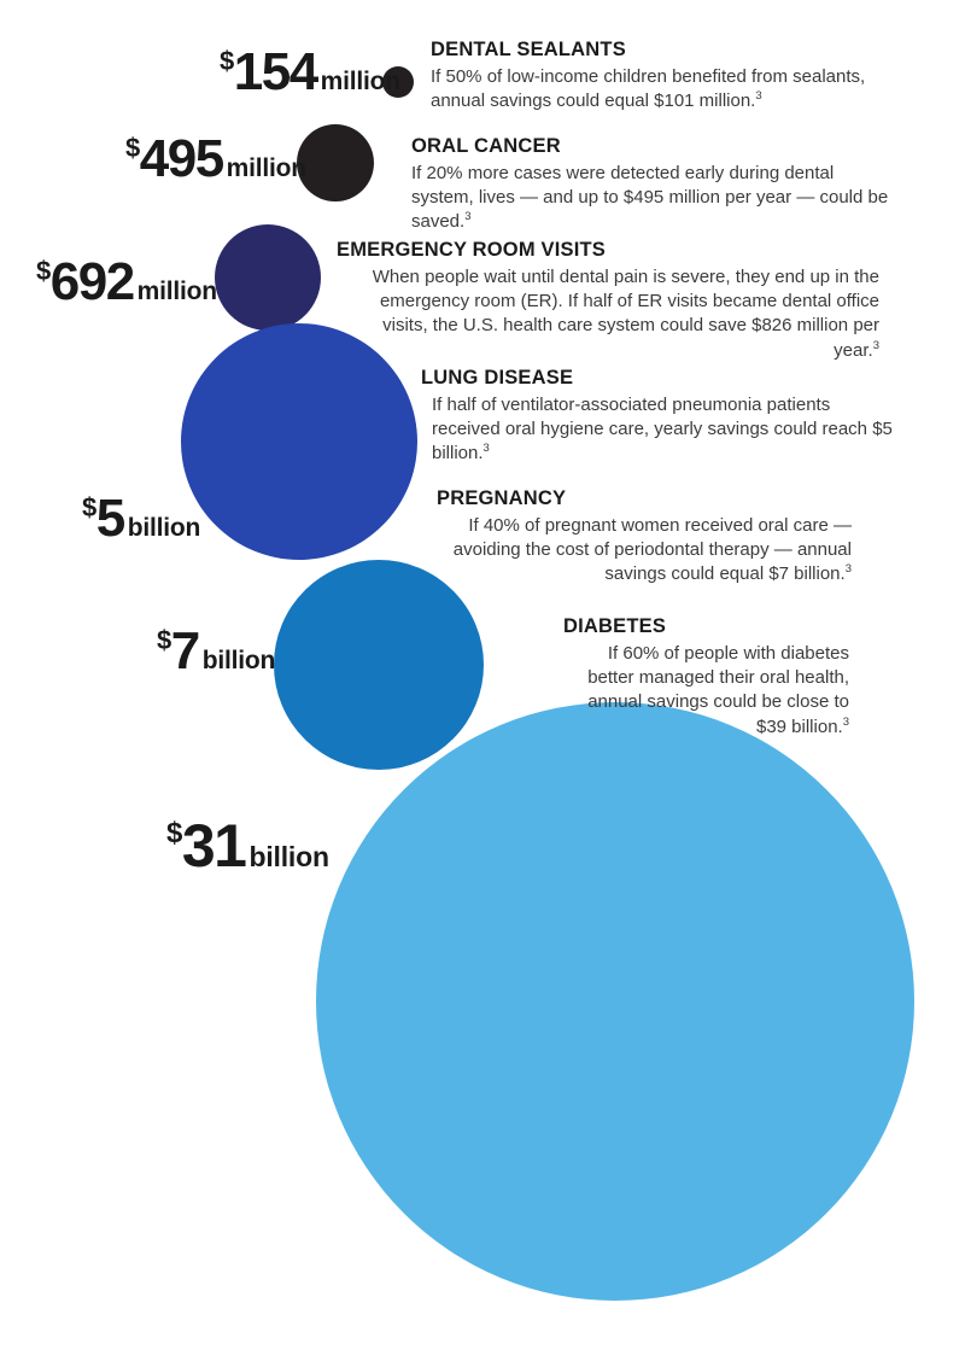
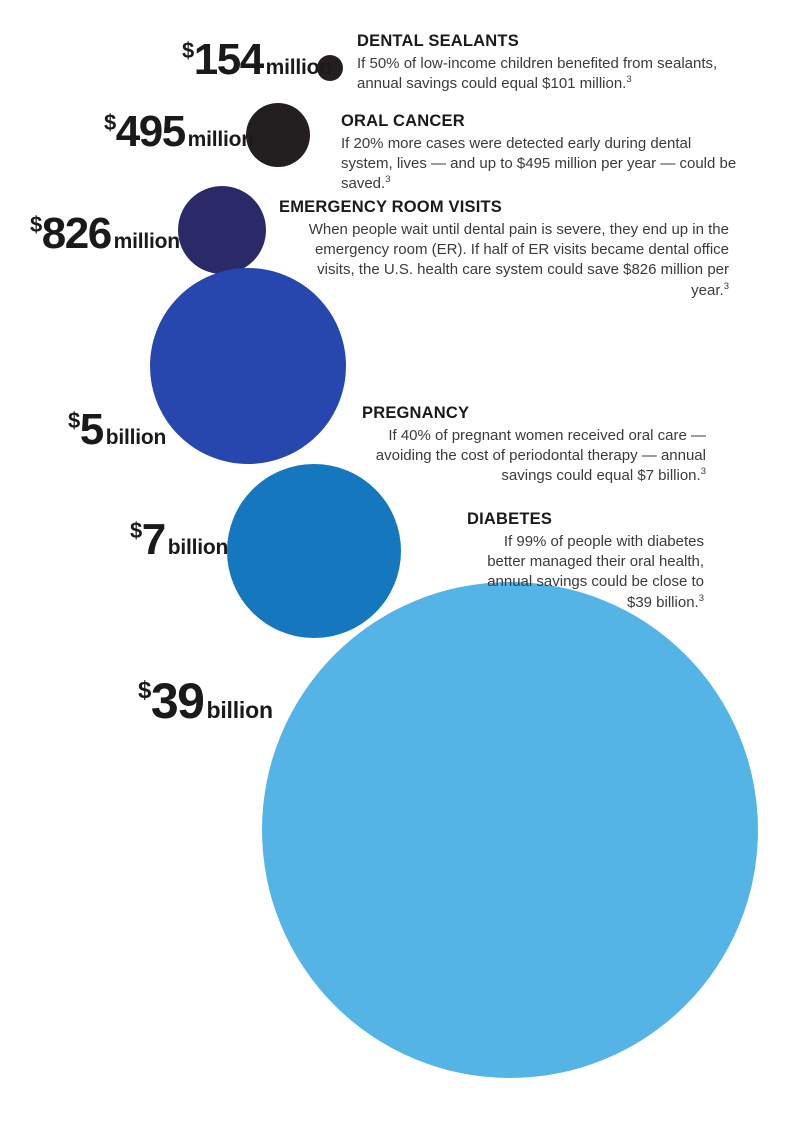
  $154 million
  $495 million
- $692 million
+ $826 million
  $5 billion
  $7 billion
- $31billion
+ $39billion
  DENTAL SEALANTS
  If 50% of low-income children benefited from sealants, annual savings could equal $101 million.3
  ORAL CANCER
  If 20% more cases were detected early during dental system, lives — and up to $495 million per year — could be saved.3
  EMERGENCY ROOM VISITS
  When people wait until dental pain is severe, they end up in the emergency room (ER). If half of ER visits became dental office visits, the U.S. health care system could save $826 million per year.3
- LUNG DISEASE
- If half of ventilator-associated pneumonia patients received oral hygiene care, yearly savings could reach $5 billion.3
  PREGNANCY
  If 40% of pregnant women received oral care — avoiding the cost of periodontal therapy — annual savings could equal $7 billion.3
  DIABETES
- If 60% of people with diabetes better managed their oral health, annual savings could be close to $39 billion.3
+ If 99% of people with diabetes better managed their oral health, annual savings could be close to $39 billion.3
